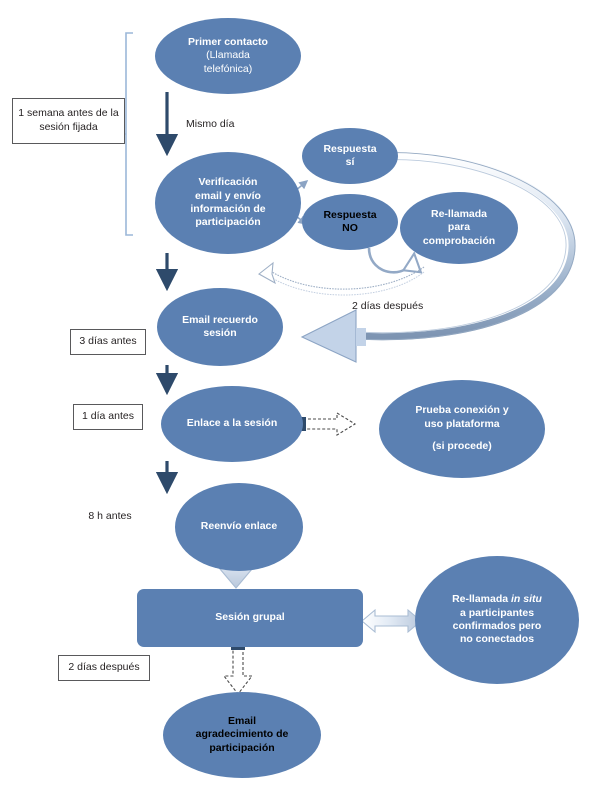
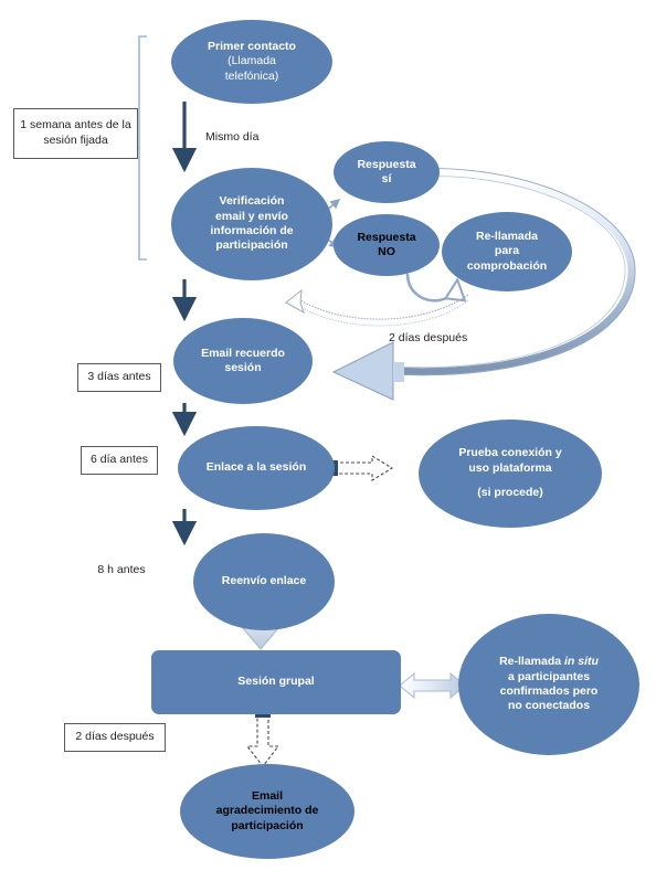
  Primer contacto
  (Llamada
  telefónica)
  Verificación
  email y envío
  información de
  participación
  Respuesta
  sí
  Respuesta
  NO
  Re-llamada
  para
  comprobación
  Email recuerdo
  sesión
  Enlace a la sesión
  Prueba conexión y
  uso plataforma
  (si procede)
  Reenvío enlace
  Sesión grupal
  Re-llamada in situ
  a participantes
  confirmados pero
  no conectados
  Email
  agradecimiento de
  participación
  1 semana antes de la sesión fijada
  3 días antes
- 1 día antes
+ 6 día antes
  8 h antes
  2 días después
  Mismo día
  2 días después
